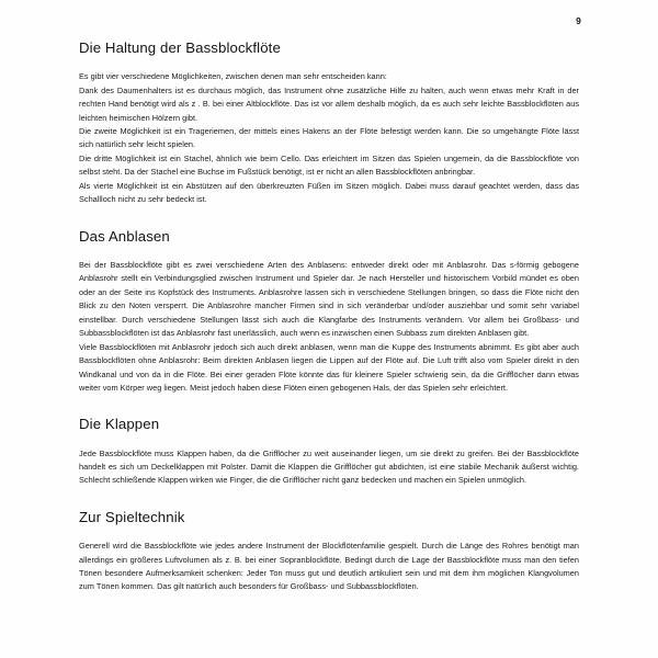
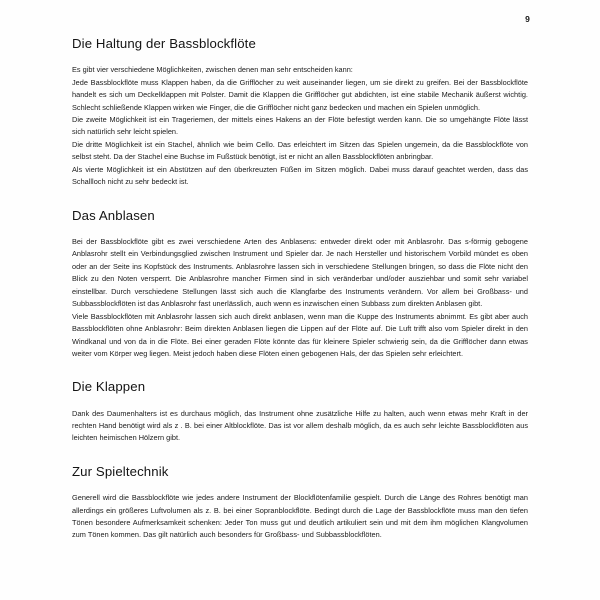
  9
  Die Haltung der Bassblockflöte
  Es gibt vier verschiedene Möglichkeiten, zwischen denen man sehr entscheiden kann:
- Dank des Daumenhalters ist es durchaus möglich, das Instrument ohne zusätzliche Hilfe zu halten, auch wenn etwas mehr Kraft in der rechten Hand benötigt wird als z . B. bei einer Altblockflöte. Das ist vor allem deshalb möglich, da es auch sehr leichte Bassblockflöten aus leichten heimischen Hölzern gibt.
+ Jede Bassblockflöte muss Klappen haben, da die Grifflöcher zu weit auseinander liegen, um sie direkt zu greifen. Bei der Bassblockflöte handelt es sich um Deckelklappen mit Polster. Damit die Klappen die Grifflöcher gut abdichten, ist eine stabile Mechanik äußerst wichtig. Schlecht schließende Klappen wirken wie Finger, die die Grifflöcher nicht ganz bedecken und machen ein Spielen unmöglich.
  Die zweite Möglichkeit ist ein Trageriemen, der mittels eines Hakens an der Flöte befestigt werden kann. Die so umgehängte Flöte lässt sich natürlich sehr leicht spielen.
  Die dritte Möglichkeit ist ein Stachel, ähnlich wie beim Cello. Das erleichtert im Sitzen das Spielen ungemein, da die Bassblockflöte von selbst steht. Da der Stachel eine Buchse im Fußstück benötigt, ist er nicht an allen Bassblockflöten anbringbar.
  Als vierte Möglichkeit ist ein Abstützen auf den überkreuzten Füßen im Sitzen möglich. Dabei muss darauf geachtet werden, dass das Schallloch nicht zu sehr bedeckt ist.
  Das Anblasen
  Bei der Bassblockflöte gibt es zwei verschiedene Arten des Anblasens: entweder direkt oder mit Anblasrohr. Das s-förmig gebogene Anblasrohr stellt ein Verbindungsglied zwischen Instrument und Spieler dar. Je nach Hersteller und historischem Vorbild mündet es oben oder an der Seite ins Kopfstück des Instruments. Anblasrohre lassen sich in verschiedene Stellungen bringen, so dass die Flöte nicht den Blick zu den Noten versperrt. Die Anblasrohre mancher Firmen sind in sich veränderbar und/oder ausziehbar und somit sehr variabel einstellbar. Durch verschiedene Stellungen lässt sich auch die Klangfarbe des Instruments verändern. Vor allem bei Großbass- und Subbassblockflöten ist das Anblasrohr fast unerlässlich, auch wenn es inzwischen einen Subbass zum direkten Anblasen gibt.
- Viele Bassblockflöten mit Anblasrohr jedoch sich auch direkt anblasen, wenn man die Kuppe des Instruments abnimmt. Es gibt aber auch Bassblockflöten ohne Anblasrohr: Beim direkten Anblasen liegen die Lippen auf der Flöte auf. Die Luft trifft also vom Spieler direkt in den Windkanal und von da in die Flöte. Bei einer geraden Flöte könnte das für kleinere Spieler schwierig sein, da die Grifflöcher dann etwas weiter vom Körper weg liegen. Meist jedoch haben diese Flöten einen gebogenen Hals, der das Spielen sehr erleichtert.
+ Viele Bassblockflöten mit Anblasrohr lassen sich auch direkt anblasen, wenn man die Kuppe des Instruments abnimmt. Es gibt aber auch Bassblockflöten ohne Anblasrohr: Beim direkten Anblasen liegen die Lippen auf der Flöte auf. Die Luft trifft also vom Spieler direkt in den Windkanal und von da in die Flöte. Bei einer geraden Flöte könnte das für kleinere Spieler schwierig sein, da die Grifflöcher dann etwas weiter vom Körper weg liegen. Meist jedoch haben diese Flöten einen gebogenen Hals, der das Spielen sehr erleichtert.
  Die Klappen
- Jede Bassblockflöte muss Klappen haben, da die Grifflöcher zu weit auseinander liegen, um sie direkt zu greifen. Bei der Bassblockflöte handelt es sich um Deckelklappen mit Polster. Damit die Klappen die Grifflöcher gut abdichten, ist eine stabile Mechanik äußerst wichtig. Schlecht schließende Klappen wirken wie Finger, die die Grifflöcher nicht ganz bedecken und machen ein Spielen unmöglich.
+ Dank des Daumenhalters ist es durchaus möglich, das Instrument ohne zusätzliche Hilfe zu halten, auch wenn etwas mehr Kraft in der rechten Hand benötigt wird als z . B. bei einer Altblockflöte. Das ist vor allem deshalb möglich, da es auch sehr leichte Bassblockflöten aus leichten heimischen Hölzern gibt.
  Zur Spieltechnik
  Generell wird die Bassblockflöte wie jedes andere Instrument der Blockflötenfamilie gespielt. Durch die Länge des Rohres benötigt man allerdings ein größeres Luftvolumen als z. B. bei einer Sopranblockflöte. Bedingt durch die Lage der Bassblockflöte muss man den tiefen Tönen besondere Aufmerksamkeit schenken: Jeder Ton muss gut und deutlich artikuliert sein und mit dem ihm möglichen Klangvolumen zum Tönen kommen. Das gilt natürlich auch besonders für Großbass- und Subbassblockflöten.
